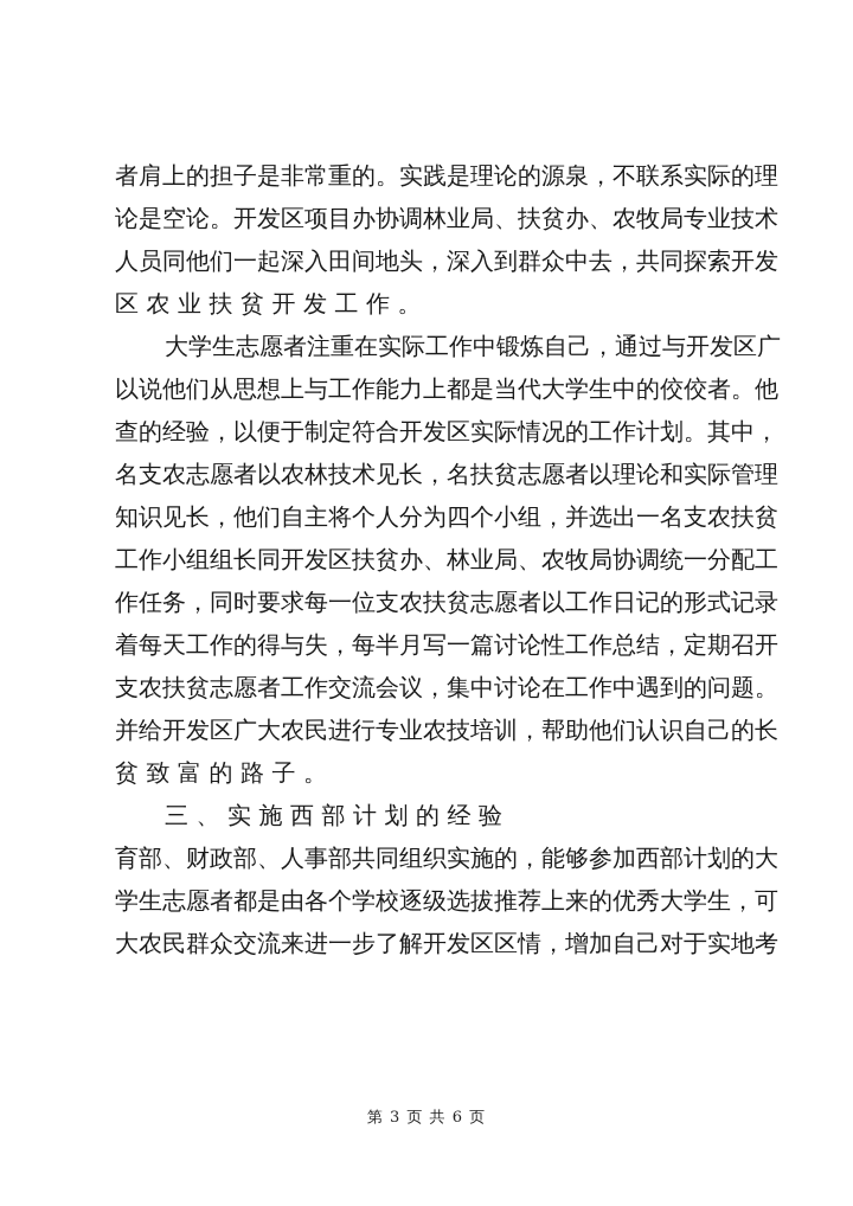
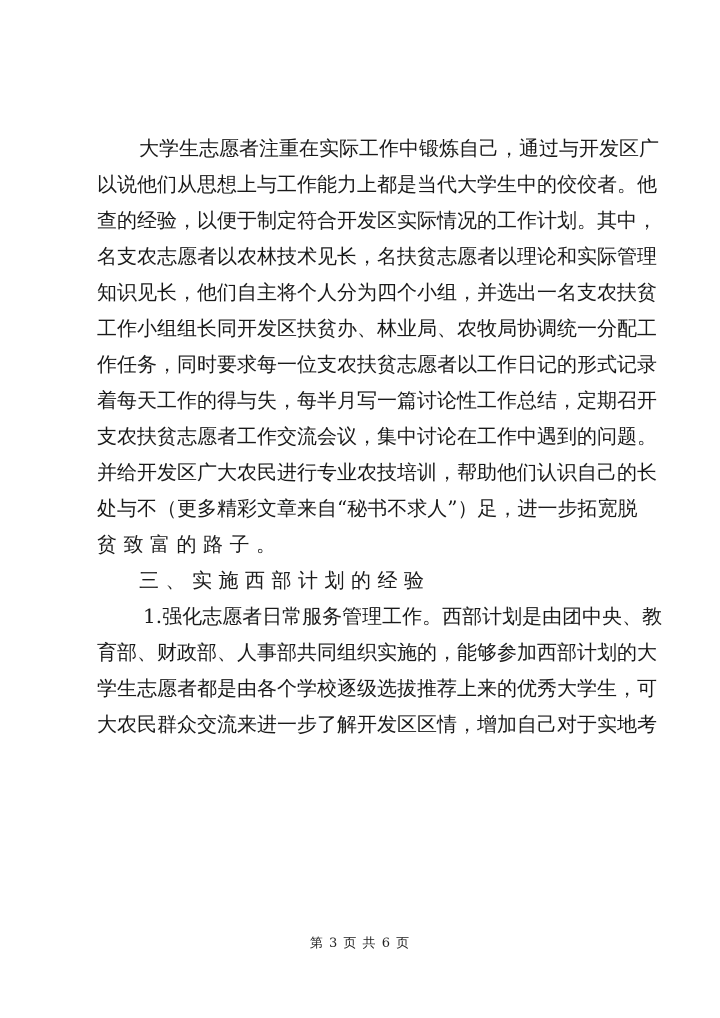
- 者肩上的担子是非常重的。实践是理论的源泉，不联系实际的理
- 论是空论。开发区项目办协调林业局、扶贫办、农牧局专业技术
- 人员同他们一起深入田间地头，深入到群众中去，共同探索开发
- 区农业扶贫开发工作。
  大学生志愿者注重在实际工作中锻炼自己，通过与开发区广
  以说他们从思想上与工作能力上都是当代大学生中的佼佼者。他
  查的经验，以便于制定符合开发区实际情况的工作计划。其中，
  名支农志愿者以农林技术见长，名扶贫志愿者以理论和实际管理
  知识见长，他们自主将个人分为四个小组，并选出一名支农扶贫
  工作小组组长同开发区扶贫办、林业局、农牧局协调统一分配工
  作任务，同时要求每一位支农扶贫志愿者以工作日记的形式记录
  着每天工作的得与失，每半月写一篇讨论性工作总结，定期召开
  支农扶贫志愿者工作交流会议，集中讨论在工作中遇到的问题。
  并给开发区广大农民进行专业农技培训，帮助他们认识自己的长
+ 处与不（更多精彩文章来自“秘书不求人”）足，进一步拓宽脱
  贫致富的路子。
  三、实施西部计划的经验
+ 1.强化志愿者日常服务管理工作。西部计划是由团中央、教
  育部、财政部、人事部共同组织实施的，能够参加西部计划的大
  学生志愿者都是由各个学校逐级选拔推荐上来的优秀大学生，可
  大农民群众交流来进一步了解开发区区情，增加自己对于实地考
  第 3 页 共 6 页
